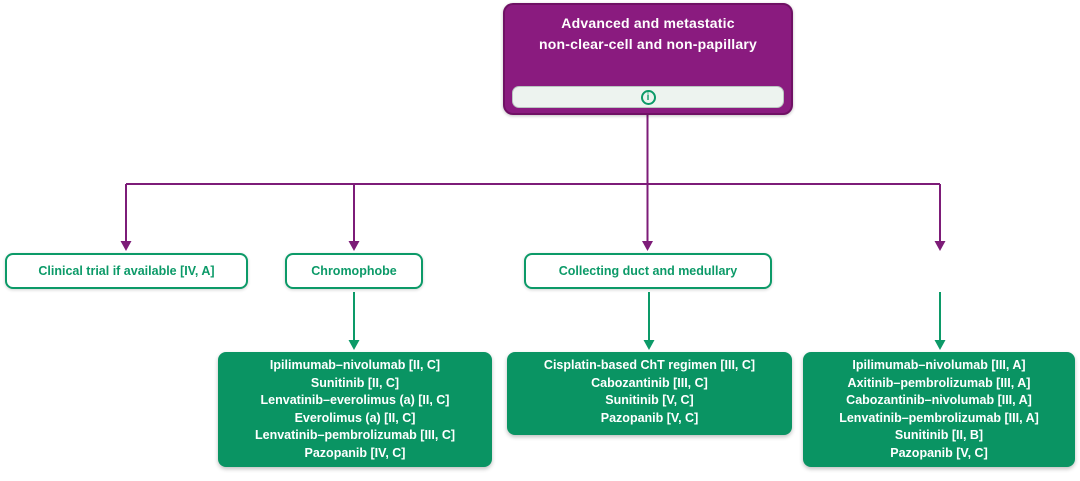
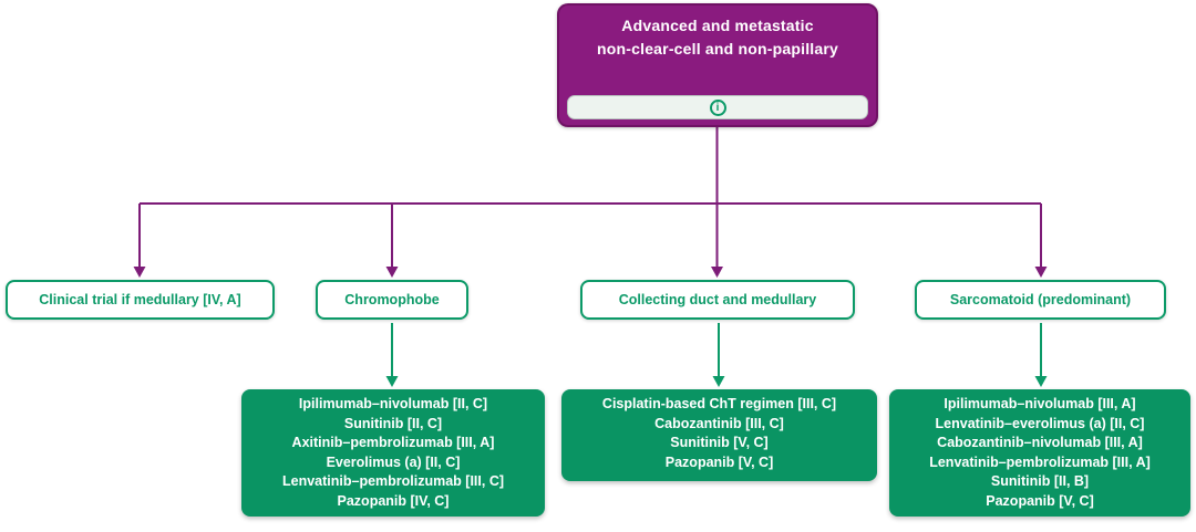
  Advanced and metastatic
  non-clear-cell and non-papillary
  i
- Clinical trial if available [IV, A]
+ Clinical trial if medullary [IV, A]
  Chromophobe
  Collecting duct and medullary
+ Sarcomatoid (predominant)
  Ipilimumab–nivolumab [II, C]
  Sunitinib [II, C]
- Lenvatinib–everolimus (a) [II, C]
+ Axitinib–pembrolizumab [III, A]
  Everolimus (a) [II, C]
  Lenvatinib–pembrolizumab [III, C]
  Pazopanib [IV, C]
  Cisplatin-based ChT regimen [III, C]
  Cabozantinib [III, C]
  Sunitinib [V, C]
  Pazopanib [V, C]
  Ipilimumab–nivolumab [III, A]
- Axitinib–pembrolizumab [III, A]
+ Lenvatinib–everolimus (a) [II, C]
  Cabozantinib–nivolumab [III, A]
  Lenvatinib–pembrolizumab [III, A]
  Sunitinib [II, B]
  Pazopanib [V, C]
